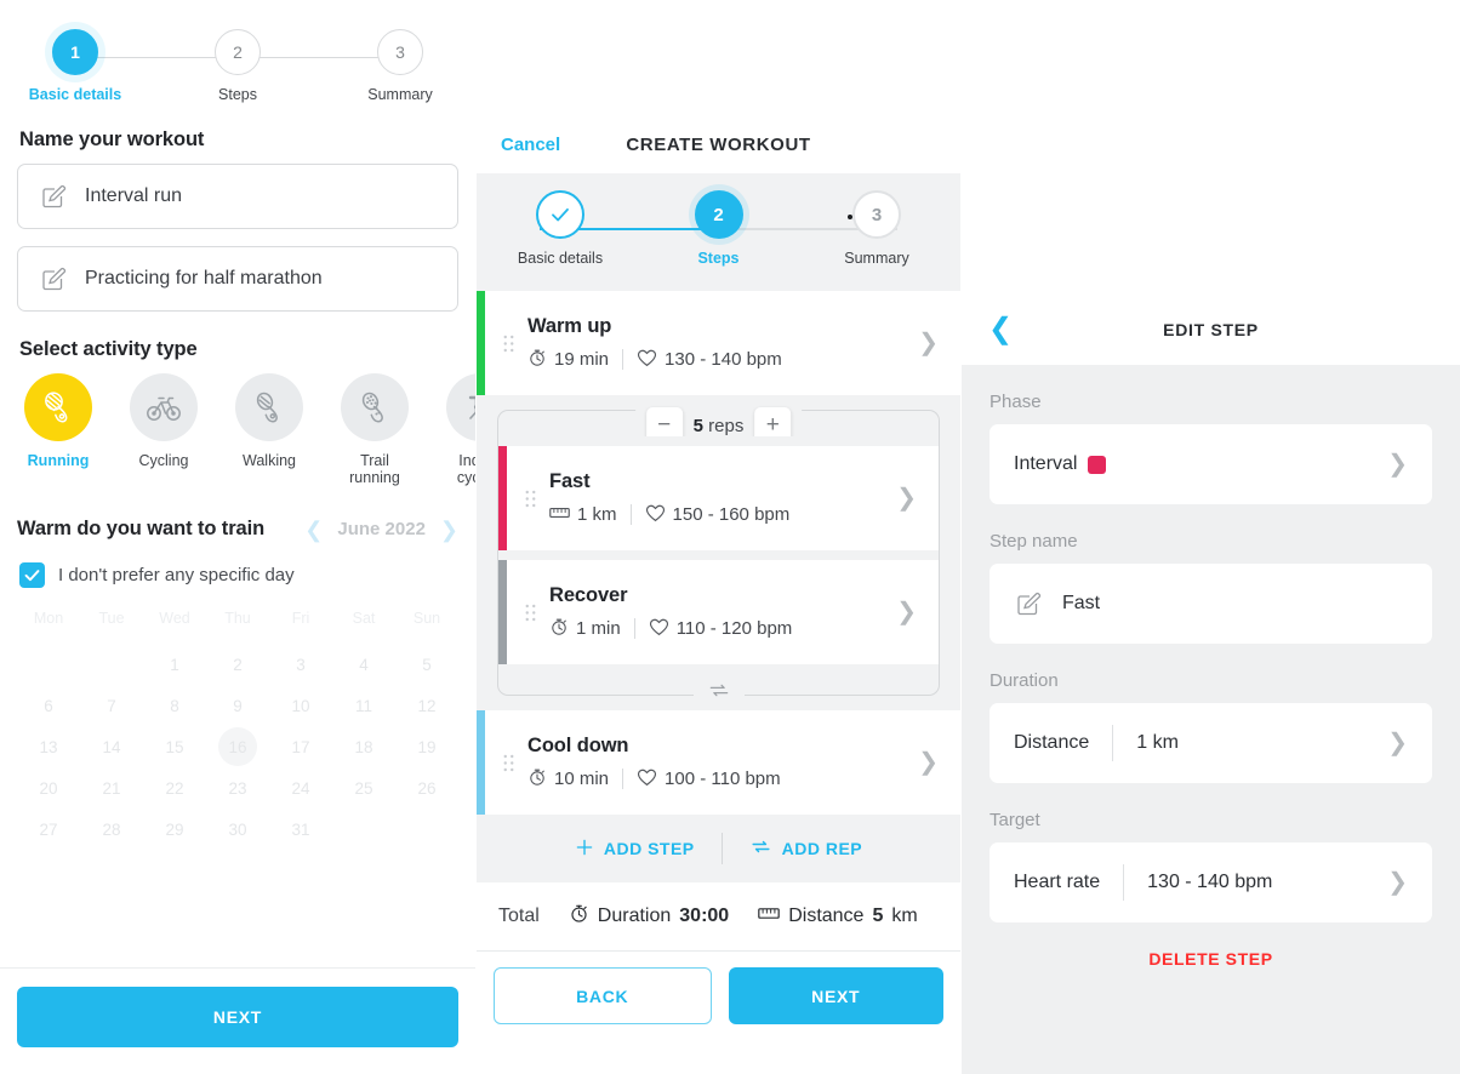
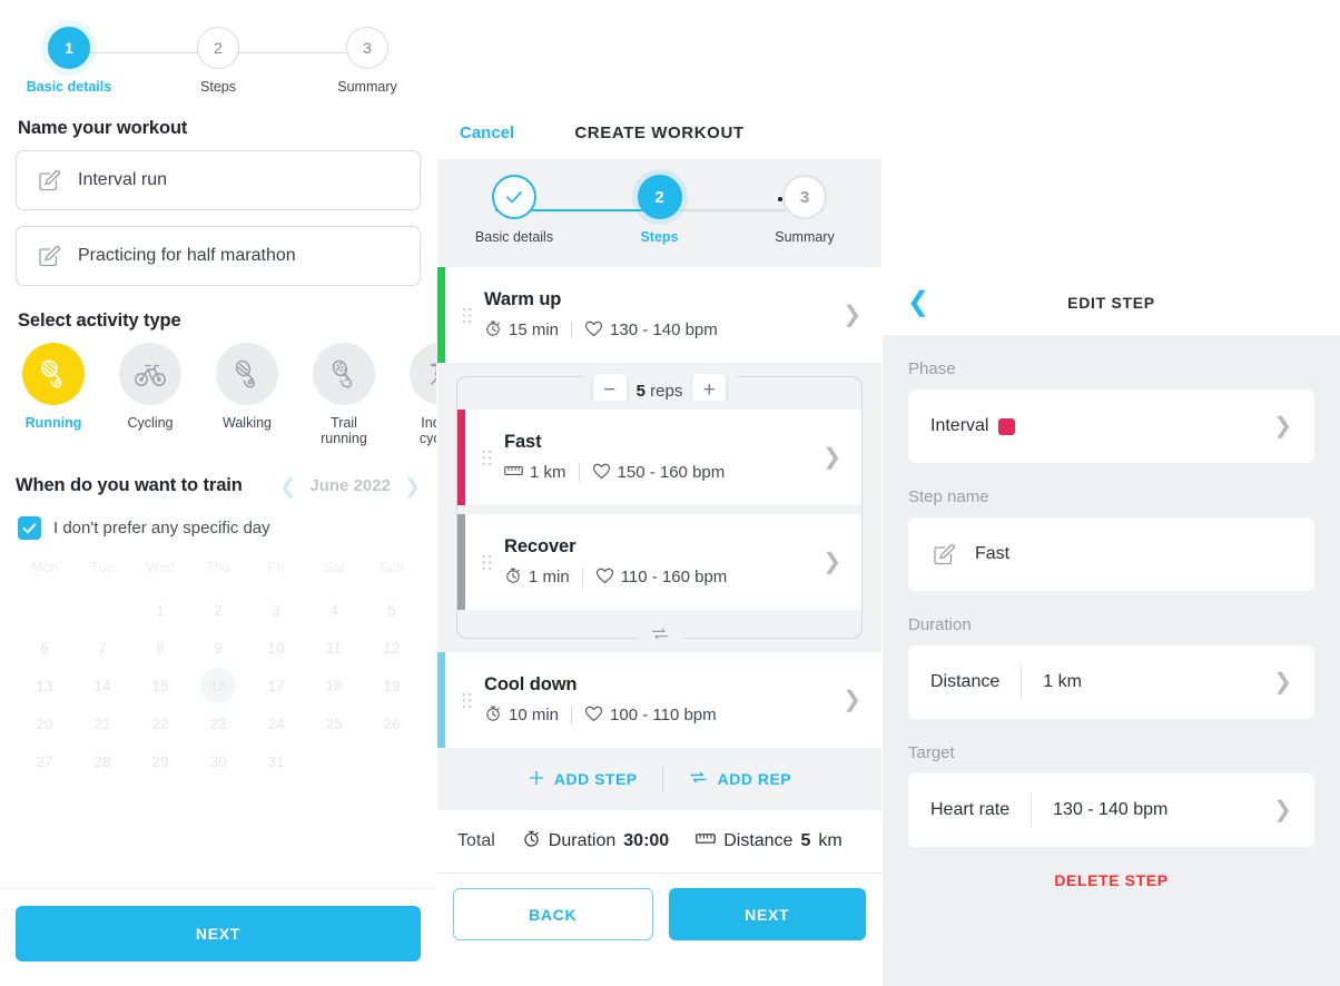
  1
  Basic details
  2
  Steps
  3
  Summary
  Name your workout
  Interval run
  Practicing for half marathon
  Select activity type
  Running
  Cycling
  Walking
  Trail running
- Warm do you want to train
+ When do you want to train
  ❮
  June 2022
  ❯
  I don't prefer any specific day
  1
  2
  3
  4
  5
  6
  7
  8
  9
  10
  11
  12
  13
  14
  15
  17
  18
  19
  20
  21
  22
  23
  24
  25
  26
  27
  28
  29
  30
  31
  NEXT
  Cancel
  CREATE WORKOUT
  Basic details
  2
  Steps
  3
  Summary
  Warm up
- 19 min
+ 15 min
  130 - 140 bpm
  ❯
  −
  5 reps
  +
  Fast
  1 km
  150 - 160 bpm
  ❯
  Recover
  1 min
- 110 - 120 bpm
+ 110 - 160 bpm
  ❯
  Cool down
  10 min
  100 - 110 bpm
  ❯
  ADD STEP
  ADD REP
  Total
  Duration
  30:00
  Distance
  5
  km
  BACK
  NEXT
  ❮
  EDIT STEP
  Phase
  Interval
  ❯
  Step name
  Fast
  Duration
  Distance
  1 km
  ❯
  Target
  Heart rate
  130 - 140 bpm
  ❯
  DELETE STEP
